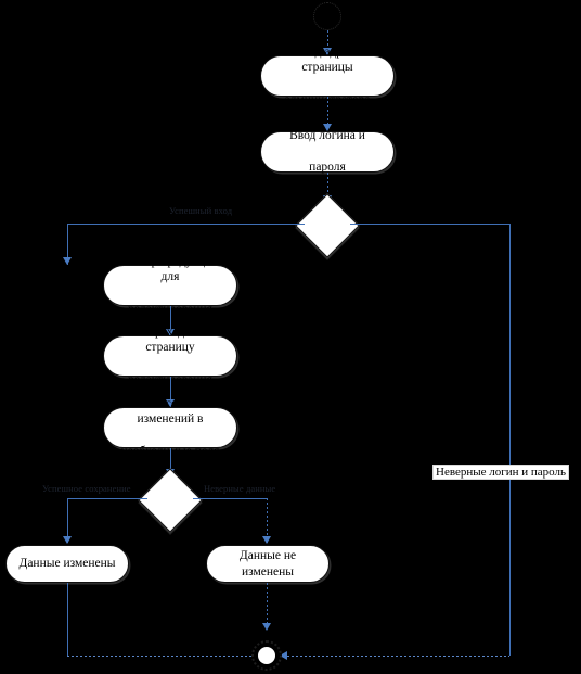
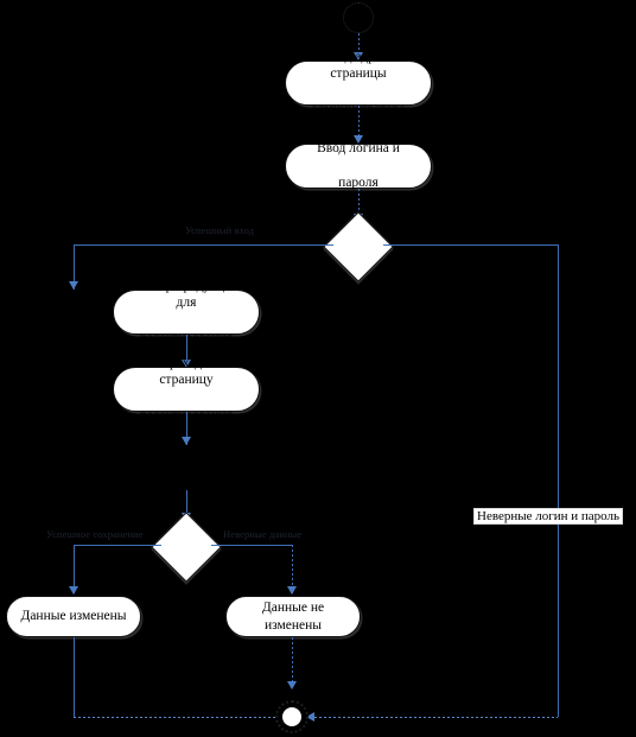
  Ввод адреса страницы
  админитратора
  Ввод логина и
  пароля
  Успешный вход
  Неверные логин и пароль
  Выбор продукции для
  редактирования
  Переход на страницу
  редактирования
- Внесение изменений в
- необходимые поля
  Успешное сохранение
  Неверные данные
  Данные изменены
  Данные не изменены
